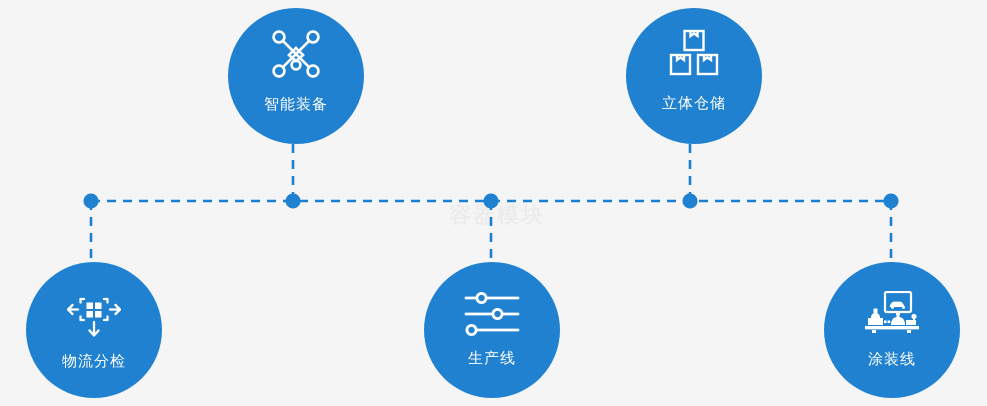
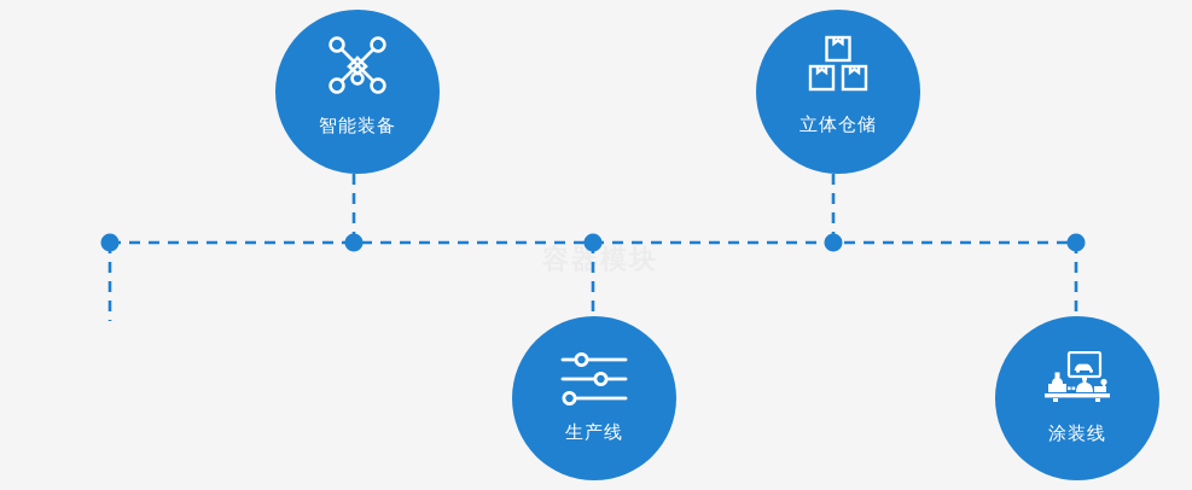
  容器模块
  智能装备
  立体仓储
- 物流分检
  生产线
  涂装线
